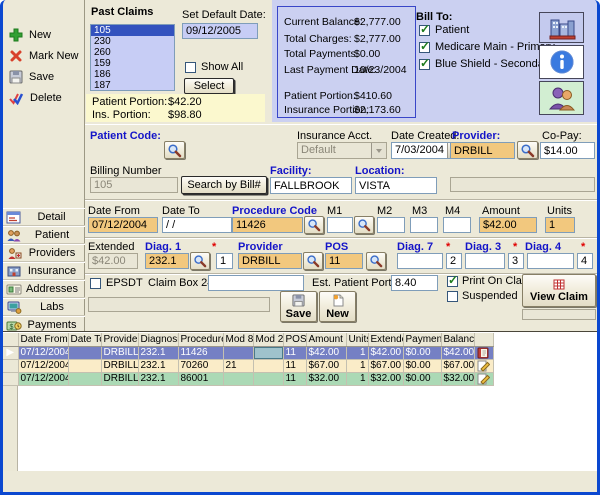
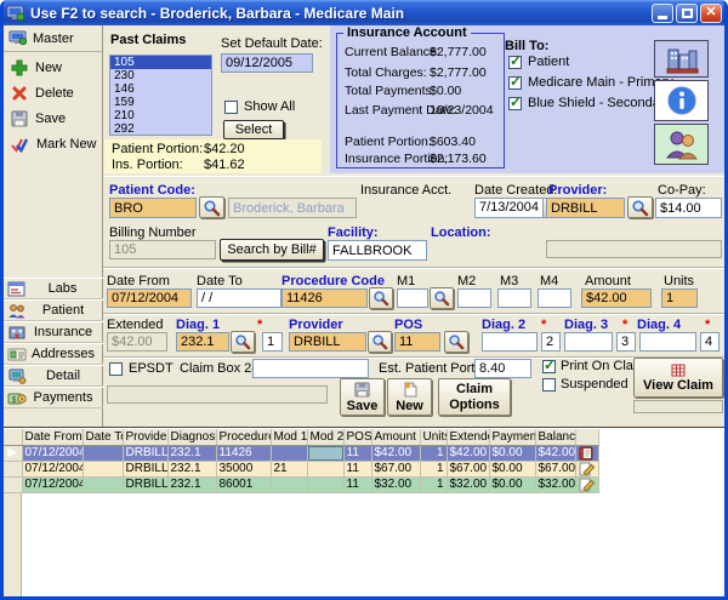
+ Use F2 to search - Broderick, Barbara - Medicare Main
+ ✕
+ Master
  New
- Mark New
+ Delete
  Save
- Delete
+ Mark New
- Detail
+ Labs
  Patient
- Providers
  Insurance
  Addresses
- Labs
+ Detail
  Payments
  Past Claims
  105
  230
- 260
+ 146
  159
- 186
+ 210
- 187
+ 292
  Set Default Date:
  09/12/2005
  Show All
  Select
  Patient Portion:
  $42.20
  Ins. Portion:
- $98.80
+ $41.62
+ Insurance Account
  Current Balance:
  $2,777.00
  Total Charges:
  $2,777.00
  Total Payments:
  $0.00
  Last Payment Date:
  10/23/2004
  Patient Portion:
- $410.60
+ $603.40
  Insurance Portion:
  $2,173.60
  Bill To:
  Patient
  Medicare Main - Prim
  Blue Shield - Second
  Patient Code:
+ BRO
+ Broderick, Barbara
  Insurance Acct.
- Default
  Date Created:
- 7/03/2004
+ 7/13/2004
  Provider:
  DRBILL
  Co-Pay:
  $14.00
  Billing Number
  105
  Search by Bill#
  Facility:
  FALLBROOK
  Location:
- VISTA
  Date From
  Date To
  Procedure Code
  M1
  M2
  M3
  M4
  Amount
  Units
  07/12/2004
  / /
  11426
  $42.00
  1
  Extended
  Diag. 1
  *
  Provider
  POS
- Diag. 7
+ Diag. 2
  *
  Diag. 3
  *
  Diag. 4
  *
  $42.00
  232.1
  1
  DRBILL
  11
  2
  3
  4
  EPSDT
  Claim Box 2
  Est. Patient Port
  8.40
  Print On Cla
  Suspended
  View Claim
  Save
  New
+ Claim Options
- 	Date From	Date T	Provide	Diagnos	Procedur	Mod 8	Mod 2	POS	Amount	Unit	Extend	Paymen	Balanc
+ 	Date From	Date T	Provide	Diagnos	Procedur	Mod 1	Mod 2	POS	Amount	Unit	Extend	Paymen	Balanc
  ▶	07/12/200		DRBILL	232.1	11426			11	$42.00	1	$42.00	$0.00	$42.00
- 	07/12/200		DRBILL	232.1	70260	21		11	$67.00	1	$67.00	$0.00	$67.00
+ 	07/12/200		DRBILL	232.1	35000	21		11	$67.00	1	$67.00	$0.00	$67.00
  	07/12/200		DRBILL	232.1	86001			11	$32.00	1	$32.00	$0.00	$32.00
